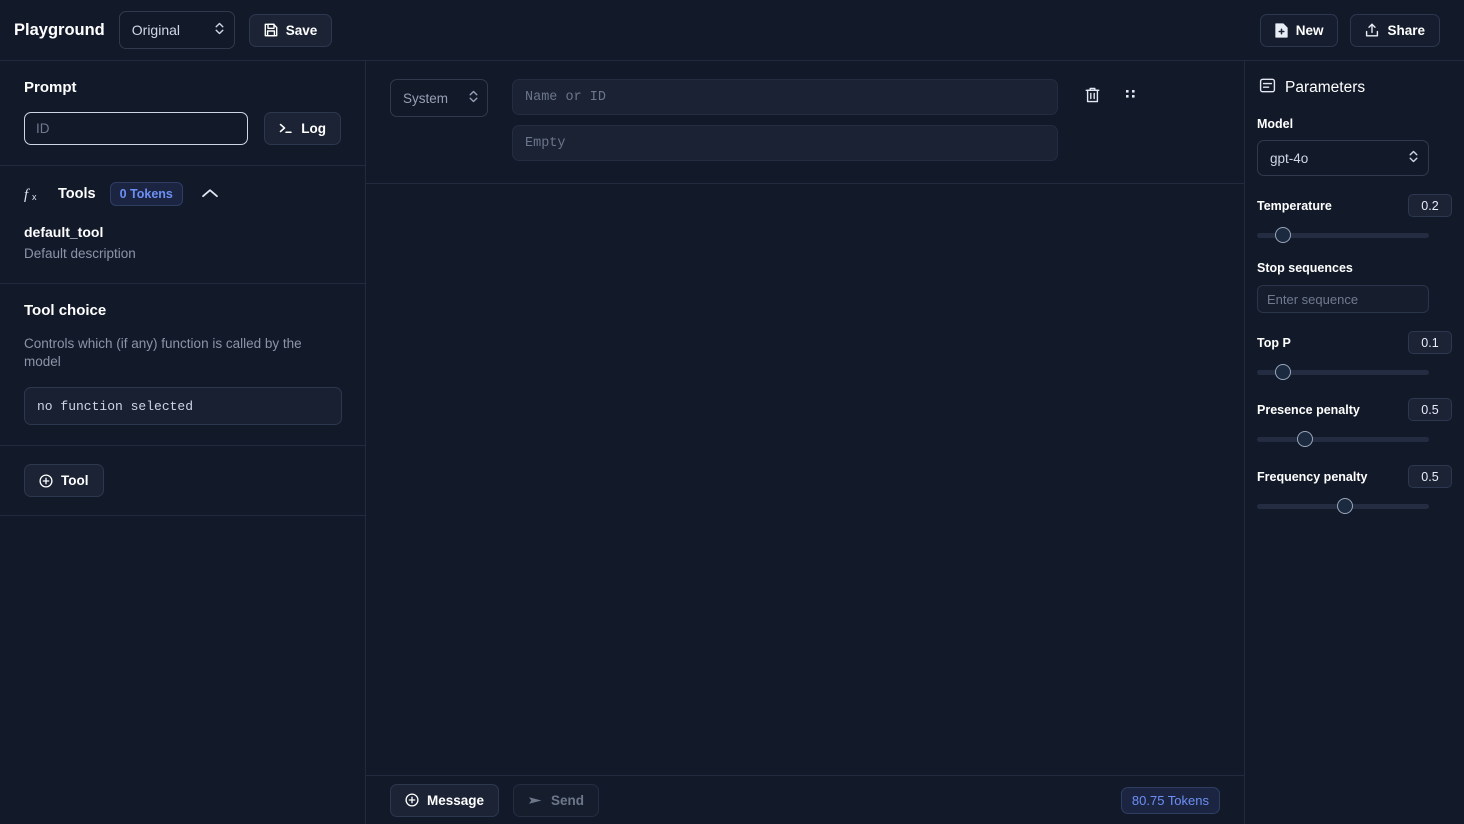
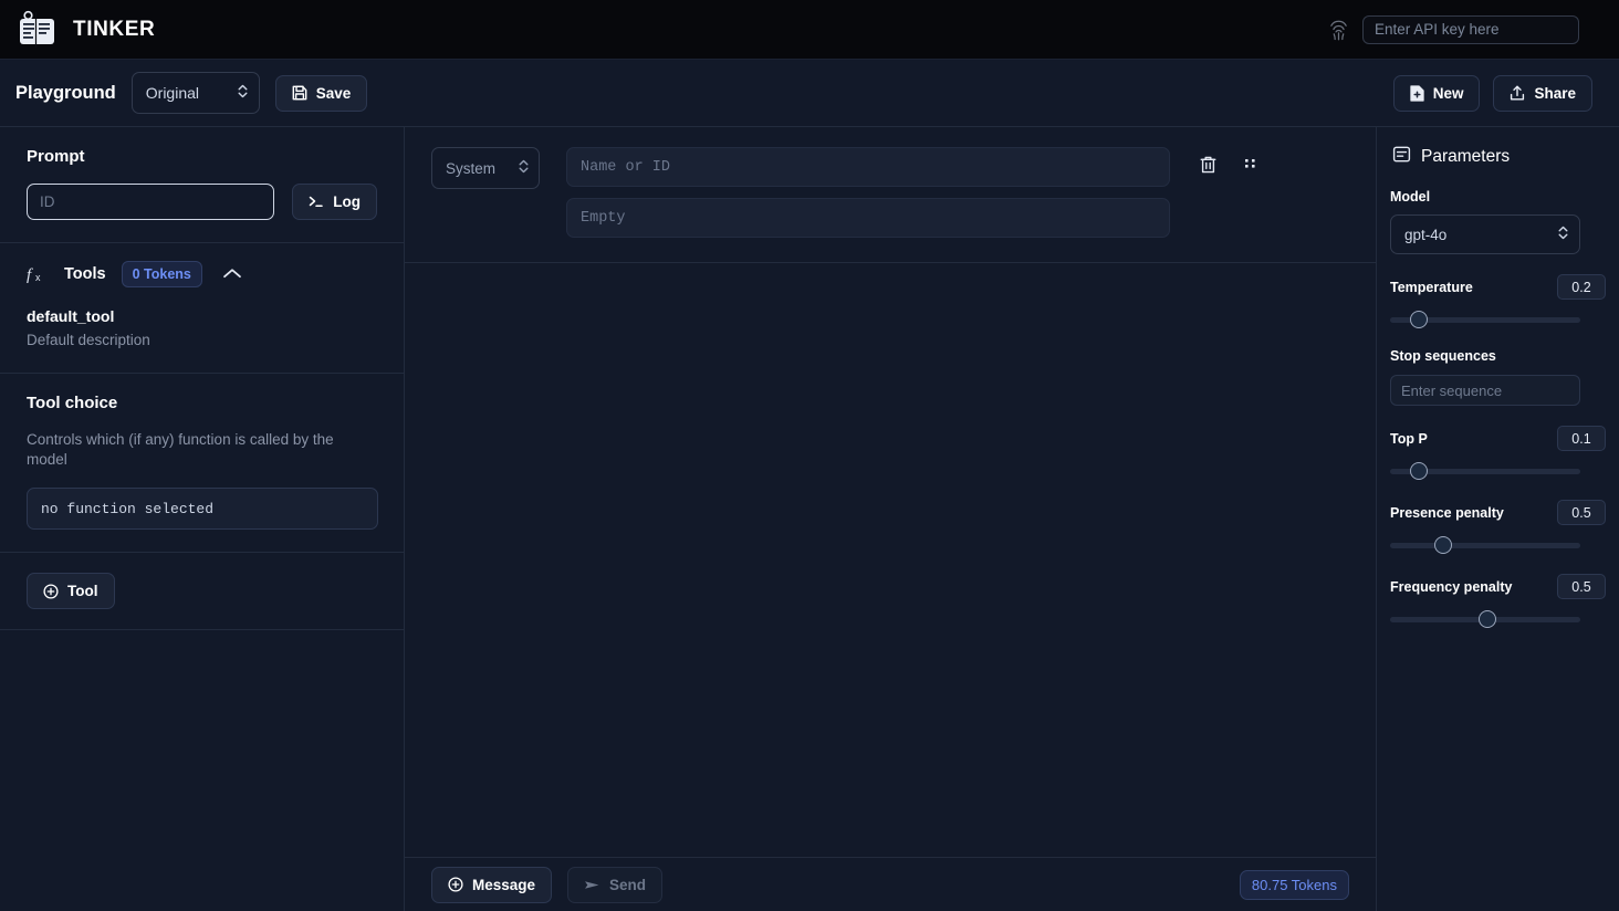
+ TINKER
+ Enter API key here
  Playground
  Original
  Save
  New
  Share
  Prompt
  ID
  Log
  f
  x
  Tools
  0 Tokens
  default_tool
  Default description
  Tool choice
  Controls which (if any) function is called by the model
  no function selected
  Tool
  System
  Name or ID
  Empty
  Message
  Send
  80.75 Tokens
  Parameters
  Model
  gpt-4o
  Temperature
  0.2
  Stop sequences
  Enter sequence
  Top P
  0.1
  Presence penalty
  0.5
  Frequency penalty
  0.5
